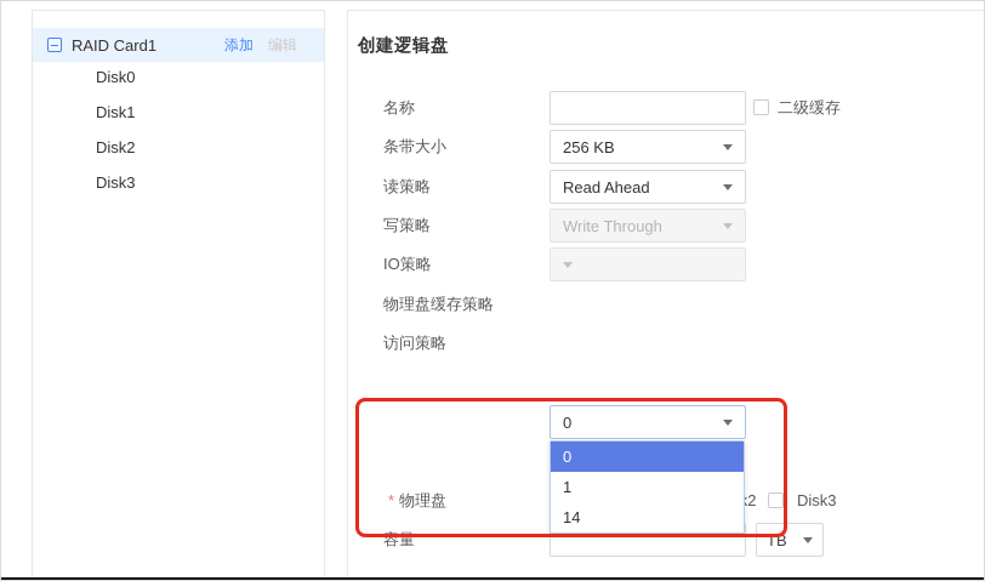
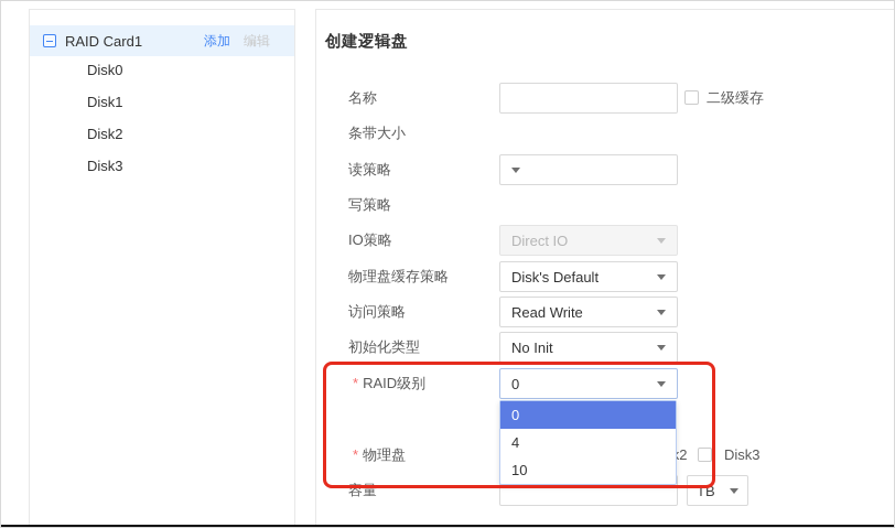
  RAID Card1
  添加
  编辑
  Disk0
  Disk1
  Disk2
  Disk3
  创建逻辑盘
  名称
  二级缓存
  条带大小
- 256 KB
  读策略
- Read Ahead
  写策略
- Write Through
  IO策略
+ Direct IO
  物理盘缓存策略
+ Disk's Default
  访问策略
+ Read Write
+ 初始化类型
+ No Init
+ * RAID级别
  0
  * 物理盘
  Disk3
  容量
  TB
  0
- 1
+ 4
- 14
+ 10
